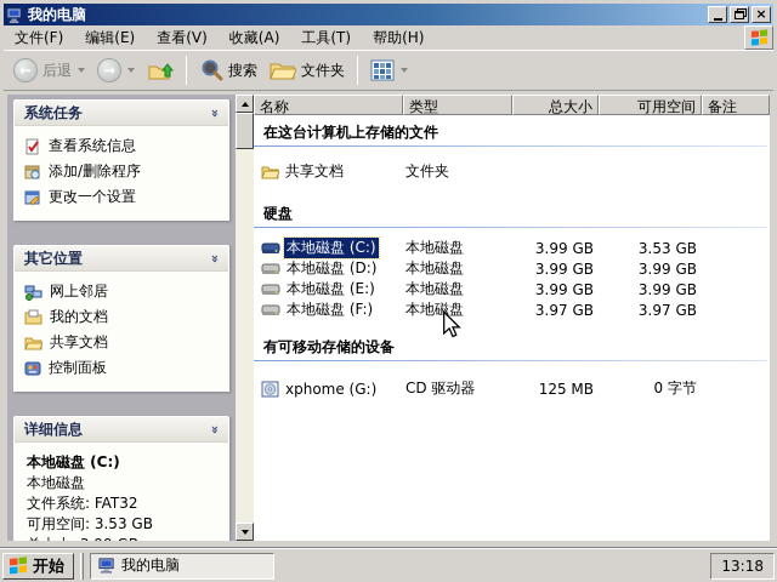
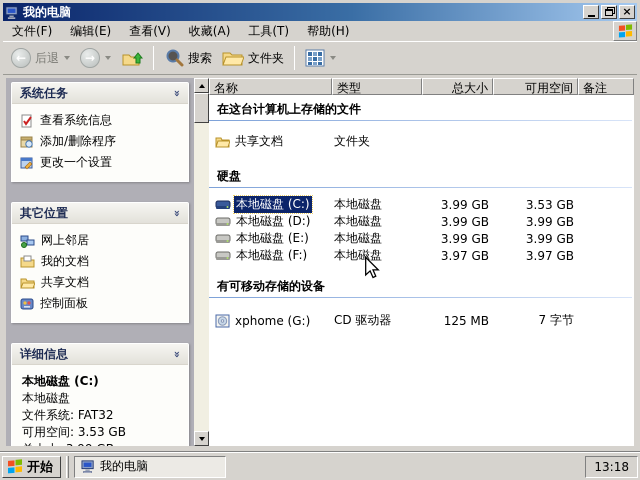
  我的电脑
  ×
  文件(F)
  编辑(E)
  查看(V)
  收藏(A)
  工具(T)
  帮助(H)
  ←
  后退
  →
  搜索
  文件夹
  系统任务
  查看系统信息
  添加/删除程序
  更改一个设置
  其它位置
  网上邻居
  我的文档
  共享文档
  控制面板
  详细信息
  本地磁盘 (C:)
  本地磁盘
  文件系统: FAT32
  可用空间: 3.53 GB
  名称
  类型
  总大小
  可用空间
  备注
  在这台计算机上存储的文件
  共享文档
  文件夹
  硬盘
  本地磁盘 (C:)
  本地磁盘
  3.99 GB
  3.53 GB
  本地磁盘 (D:)
  本地磁盘
  3.99 GB
  3.99 GB
  本地磁盘 (E:)
  本地磁盘
  3.99 GB
  3.99 GB
  本地磁盘 (F:)
  本地磁盘
  3.97 GB
  3.97 GB
  有可移动存储的设备
  xphome (G:)
  CD 驱动器
  125 MB
- 0 字节
+ 7 字节
  开始
  我的电脑
  13:18
